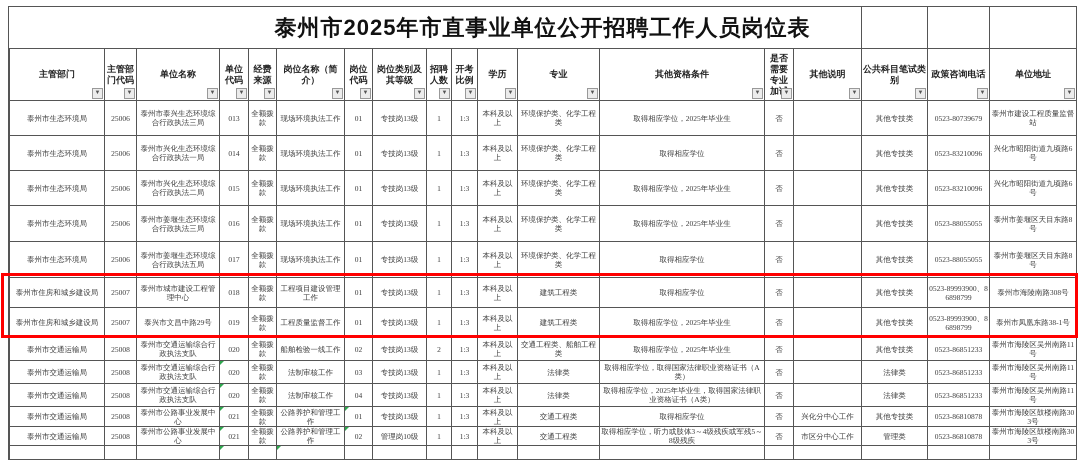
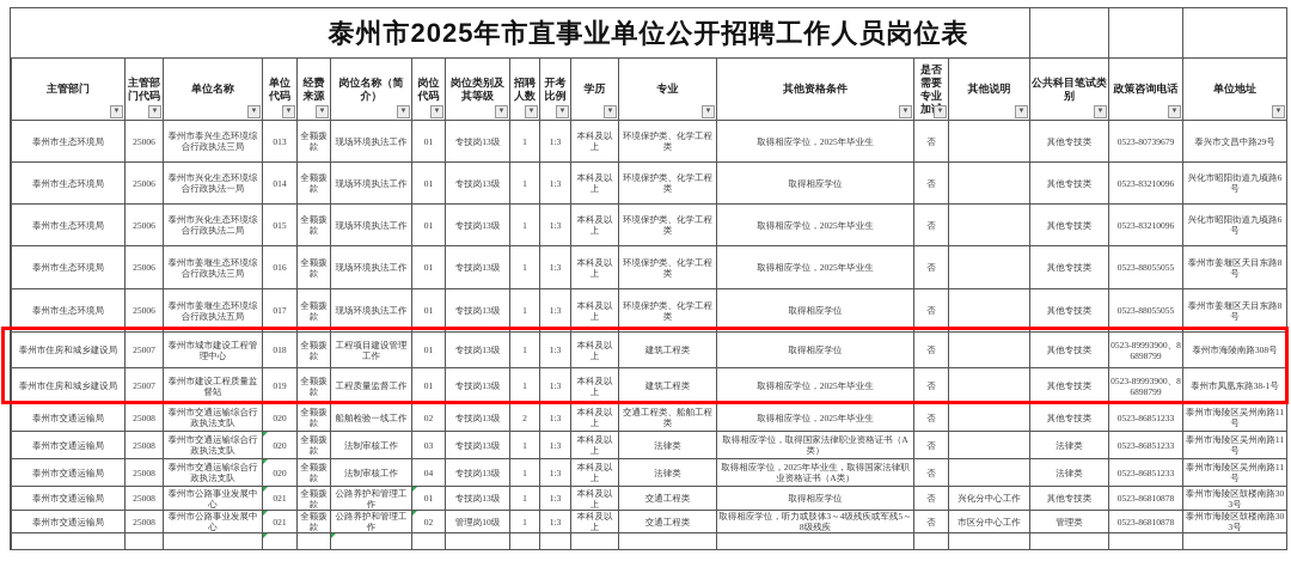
  泰州市2025年市直事业单位公开招聘工作人员岗位表
  主管部门	主管部门代码	单位名称	单位代码	经费来源	岗位名称（简介）	岗位代码	岗位类别及其等级	招聘人数	开考比例	学历	专业	其他资格条件	是否需要专业加	其他说明	公共科目笔试类别	政策咨询电话	单位地址
- 泰州市生态环境局	25006	泰州市泰兴生态环境综合行政执法三局	013	全额拨款	现场环境执法工作	01	专技岗13级	1	1:3	本科及以上	环境保护类、化学工程类	取得相应学位，2025年毕业生	否		其他专技类	0523-80739679	泰州市建设工程质量监督站
+ 泰州市生态环境局	25006	泰州市泰兴生态环境综合行政执法三局	013	全额拨款	现场环境执法工作	01	专技岗13级	1	1:3	本科及以上	环境保护类、化学工程类	取得相应学位，2025年毕业生	否		其他专技类	0523-80739679	泰兴市文昌中路29号
  泰州市生态环境局	25006	泰州市兴化生态环境综合行政执法一局	014	全额拨款	现场环境执法工作	01	专技岗13级	1	1:3	本科及以上	环境保护类、化学工程类	取得相应学位	否		其他专技类	0523-83210096	兴化市昭阳街道九顷路6号
  泰州市生态环境局	25006	泰州市兴化生态环境综合行政执法二局	015	全额拨款	现场环境执法工作	01	专技岗13级	1	1:3	本科及以上	环境保护类、化学工程类	取得相应学位，2025年毕业生	否		其他专技类	0523-83210096	兴化市昭阳街道九顷路6号
  泰州市生态环境局	25006	泰州市姜堰生态环境综合行政执法三局	016	全额拨款	现场环境执法工作	01	专技岗13级	1	1:3	本科及以上	环境保护类、化学工程类	取得相应学位，2025年毕业生	否		其他专技类	0523-88055055	泰州市姜堰区天目东路8号
  泰州市生态环境局	25006	泰州市姜堰生态环境综合行政执法五局	017	全额拨款	现场环境执法工作	01	专技岗13级	1	1:3	本科及以上	环境保护类、化学工程类	取得相应学位	否		其他专技类	0523-88055055	泰州市姜堰区天目东路8号
  泰州市住房和城乡建设局	25007	泰州市城市建设工程管理中心	018	全额拨款	工程项目建设管理工作	01	专技岗13级	1	1:3	本科及以上	建筑工程类	取得相应学位	否		其他专技类	0523-89993900、86898799	泰州市海陵南路308号
- 泰州市住房和城乡建设局	25007	泰兴市文昌中路29号	019	全额拨款	工程质量监督工作	01	专技岗13级	1	1:3	本科及以上	建筑工程类	取得相应学位，2025年毕业生	否		其他专技类	0523-89993900、86898799	泰州市凤凰东路38-1号
+ 泰州市住房和城乡建设局	25007	泰州市建设工程质量监督站	019	全额拨款	工程质量监督工作	01	专技岗13级	1	1:3	本科及以上	建筑工程类	取得相应学位，2025年毕业生	否		其他专技类	0523-89993900、86898799	泰州市凤凰东路38-1号
  泰州市交通运输局	25008	泰州市交通运输综合行政执法支队	020	全额拨款	船舶检验一线工作	02	专技岗13级	2	1:3	本科及以上	交通工程类、船舶工程类	取得相应学位，2025年毕业生	否		其他专技类	0523-86851233	泰州市海陵区吴州南路11号
  泰州市交通运输局	25008	泰州市交通运输综合行政执法支队	020	全额拨款	法制审核工作	03	专技岗13级	1	1:3	本科及以上	法律类	取得相应学位，取得国家法律职业资格证书（A类）	否		法律类	0523-86851233	泰州市海陵区吴州南路11号
  泰州市交通运输局	25008	泰州市交通运输综合行政执法支队	020	全额拨款	法制审核工作	04	专技岗13级	1	1:3	本科及以上	法律类	取得相应学位，2025年毕业生，取得国家法律职业资格证书（A类）	否		法律类	0523-86851233	泰州市海陵区吴州南路11号
  泰州市交通运输局	25008	泰州市公路事业发展中心	021	全额拨款	公路养护和管理工作	01	专技岗13级	1	1:3	本科及以上	交通工程类	取得相应学位	否	兴化分中心工作	其他专技类	0523-86810878	泰州市海陵区鼓楼南路303号
  泰州市交通运输局	25008	泰州市公路事业发展中心	021	全额拨款	公路养护和管理工作	02	管理岗10级	1	1:3	本科及以上	交通工程类	取得相应学位，听力或肢体3～4级残疾或军残5～8级残疾	否	市区分中心工作	管理类	0523-86810878	泰州市海陵区鼓楼南路303号
